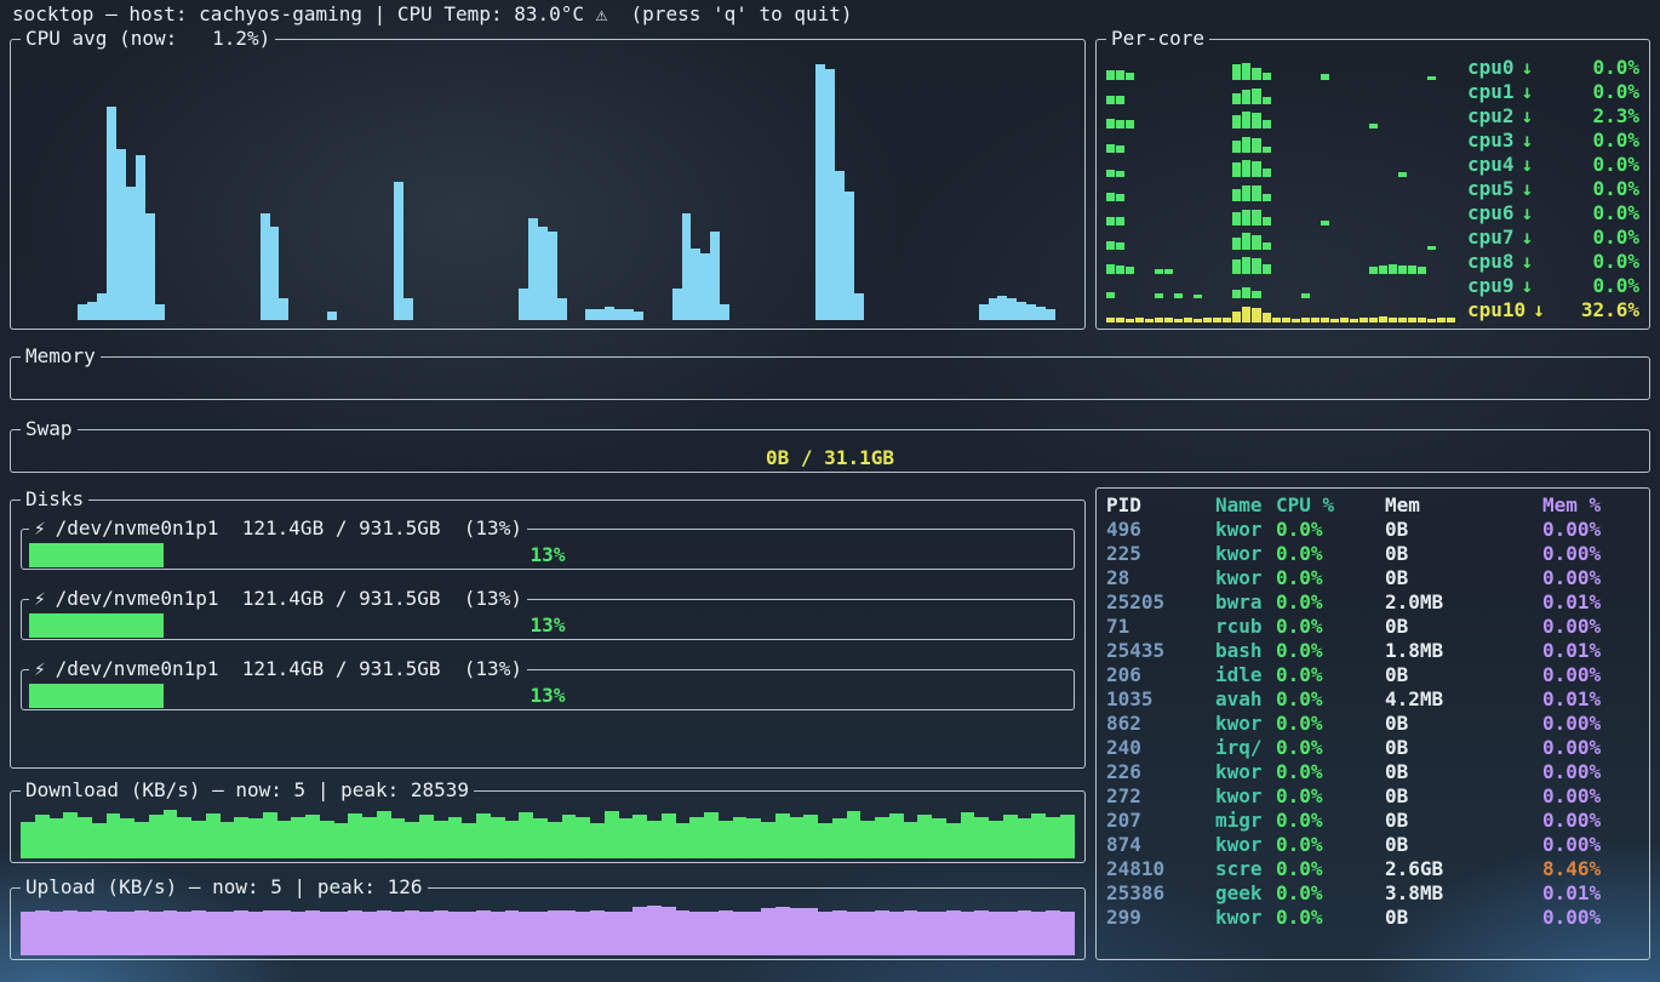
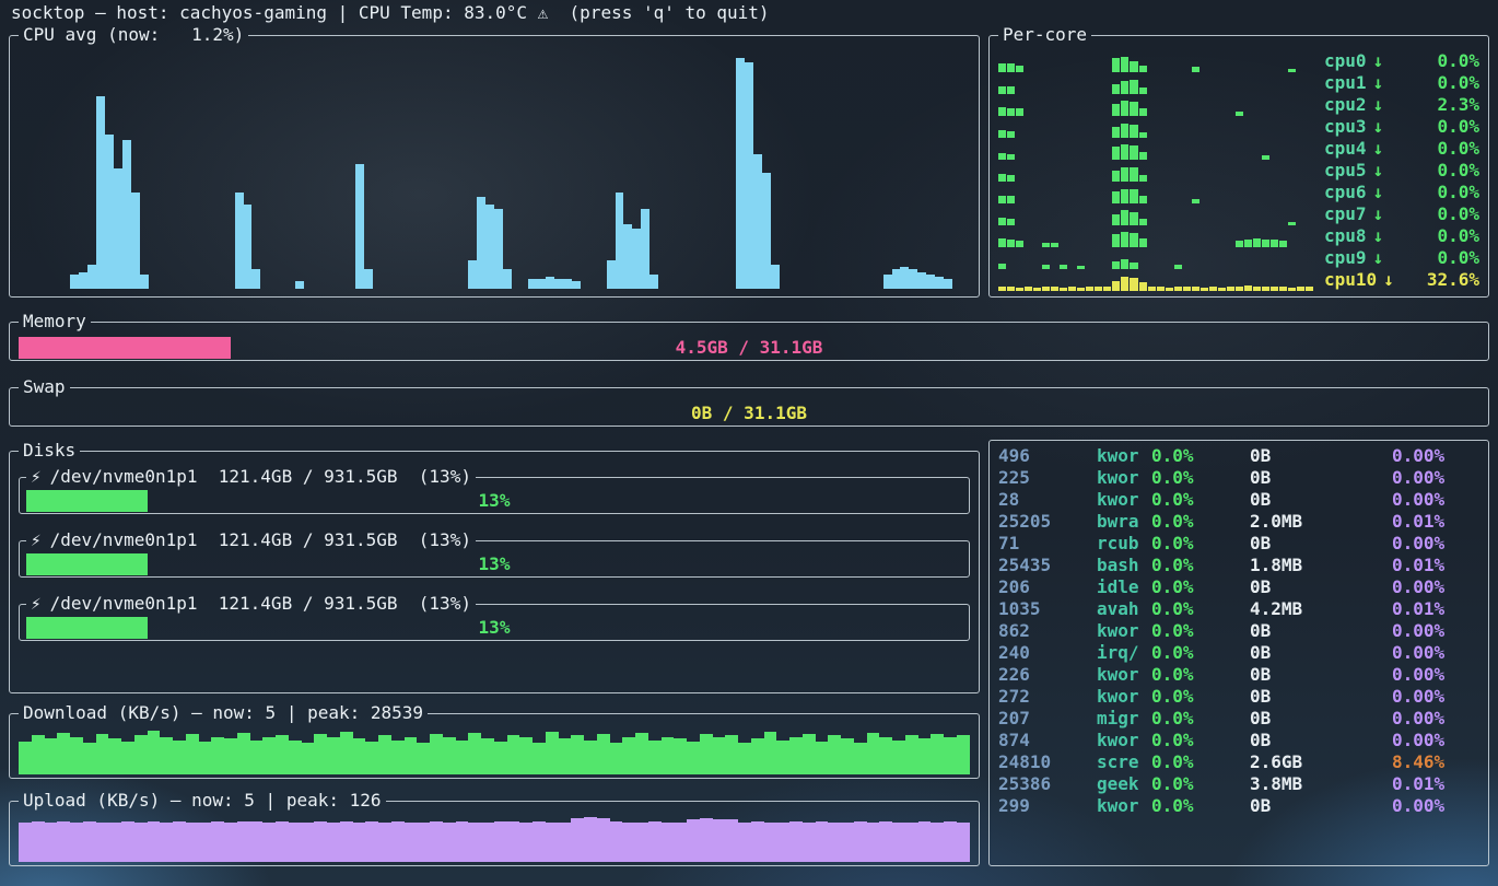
  socktop — host: cachyos-gaming | CPU Temp: 83.0°C ⚠ (press 'q' to quit)
  CPU avg (now: 1.2%)
  Per-core
  cpu0
  ↓
  0.0%
  cpu1
  ↓
  0.0%
  cpu2
  ↓
  2.3%
  cpu3
  ↓
  0.0%
  cpu4
  ↓
  0.0%
  cpu5
  ↓
  0.0%
  cpu6
  ↓
  0.0%
  cpu7
  ↓
  0.0%
  cpu8
  ↓
  0.0%
  cpu9
  ↓
  0.0%
  cpu10
  ↓
  32.6%
  Memory
+ 4.5GB / 31.1GB
  Swap
  0B / 31.1GB
  Disks
  ⚡ /dev/nvme0n1p1 121.4GB / 931.5GB (13%)
  13%
  ⚡ /dev/nvme0n1p1 121.4GB / 931.5GB (13%)
  13%
  ⚡ /dev/nvme0n1p1 121.4GB / 931.5GB (13%)
  13%
  Download (KB/s) — now: 5 | peak: 28539
  Upload (KB/s) — now: 5 | peak: 126
- PID
- Name
- CPU %
- Mem
- Mem %
  496
  kwor
  0.0%
  0B
  0.00%
  225
  kwor
  0.0%
  0B
  0.00%
  28
  kwor
  0.0%
  0B
  0.00%
  25205
  bwra
  0.0%
  2.0MB
  0.01%
  71
  rcub
  0.0%
  0B
  0.00%
  25435
  bash
  0.0%
  1.8MB
  0.01%
  206
  idle
  0.0%
  0B
  0.00%
  1035
  avah
  0.0%
  4.2MB
  0.01%
  862
  kwor
  0.0%
  0B
  0.00%
  240
  irq/
  0.0%
  0B
  0.00%
  226
  kwor
  0.0%
  0B
  0.00%
  272
  kwor
  0.0%
  0B
  0.00%
  207
  migr
  0.0%
  0B
  0.00%
  874
  kwor
  0.0%
  0B
  0.00%
  24810
  scre
  0.0%
  2.6GB
  8.46%
  25386
  geek
  0.0%
  3.8MB
  0.01%
  299
  kwor
  0.0%
  0B
  0.00%
